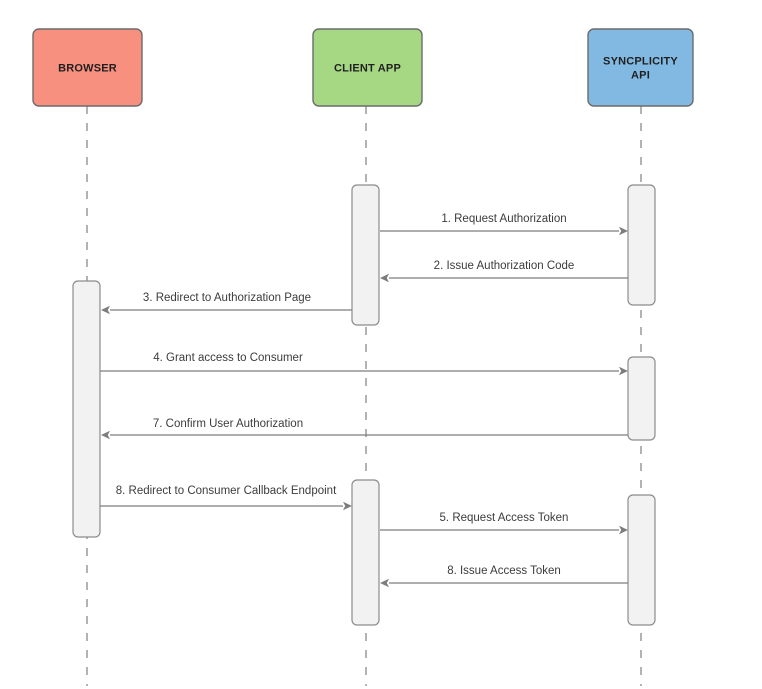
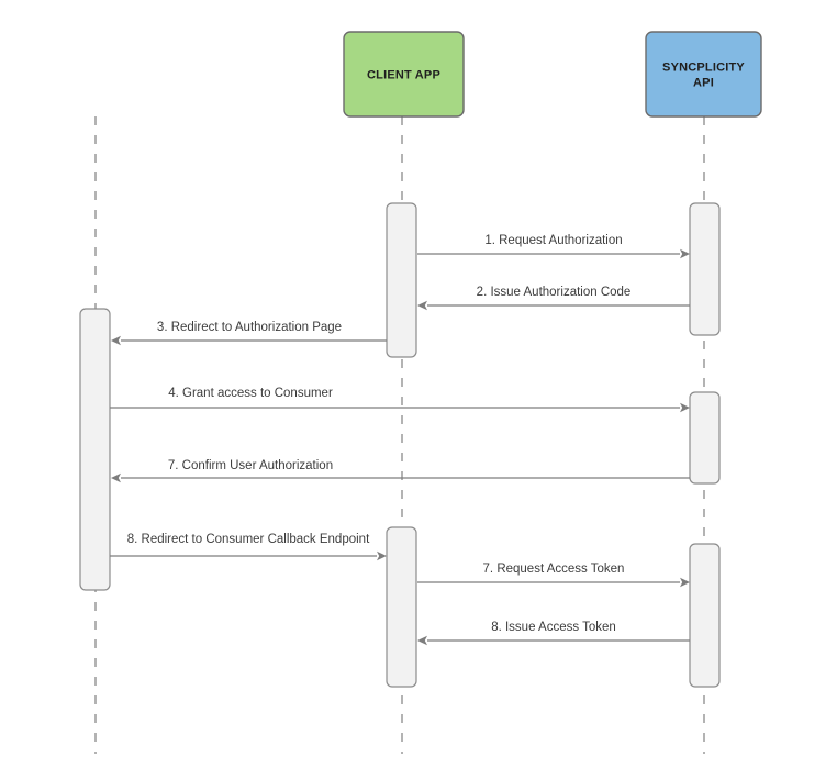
  1. Request Authorization
  2. Issue Authorization Code
  3. Redirect to Authorization Page
  4. Grant access to Consumer
  7. Confirm User Authorization
  8. Redirect to Consumer Callback Endpoint
- 5. Request Access Token
+ 7. Request Access Token
  8. Issue Access Token
- BROWSER
  CLIENT APP
  SYNCPLICITY
  API
